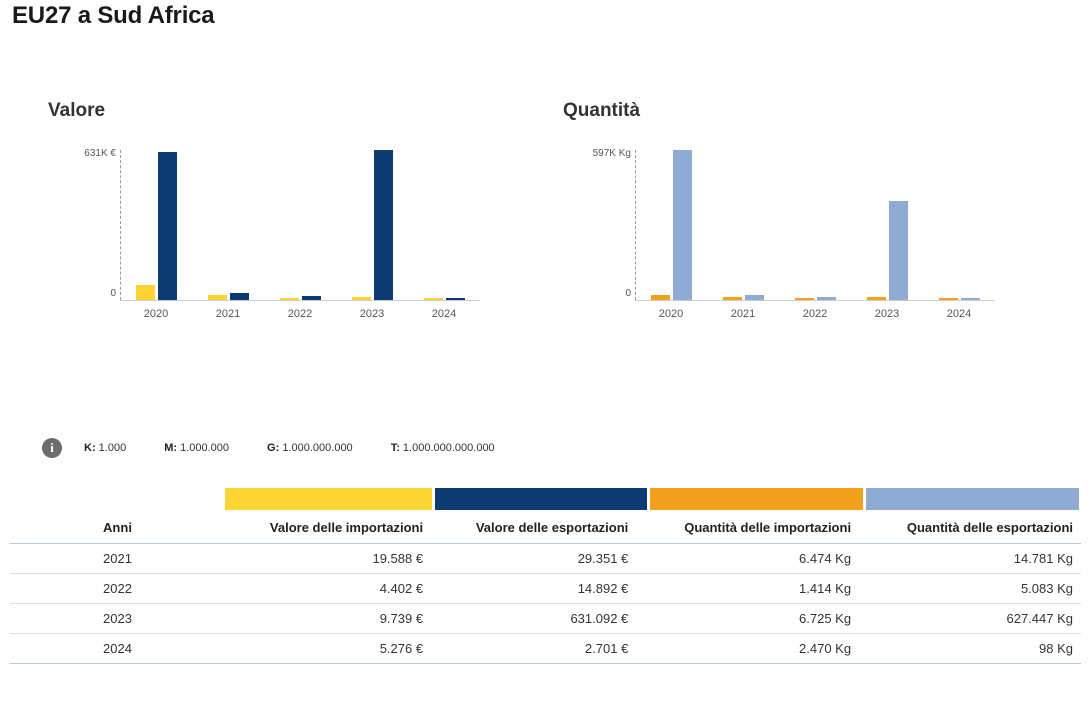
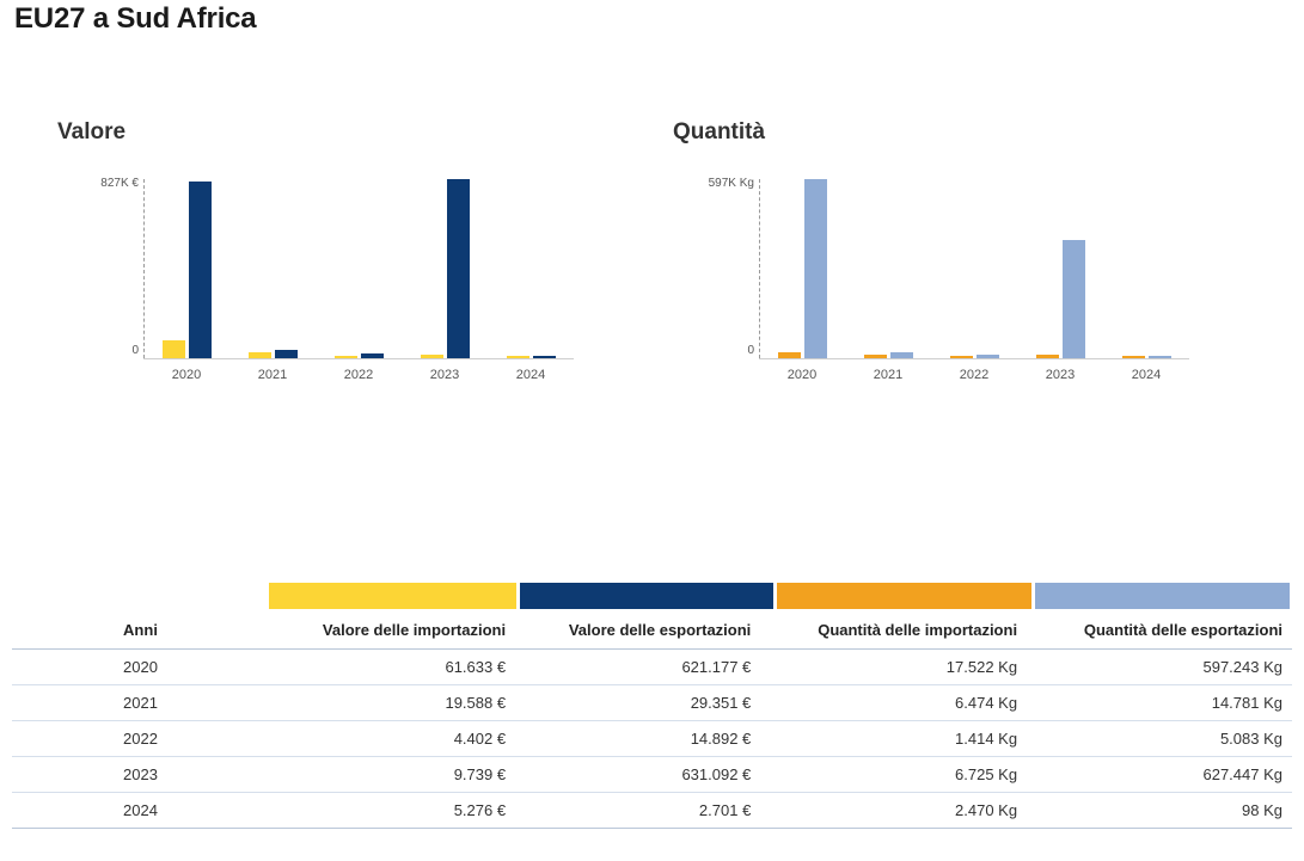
  EU27 a Sud Africa
  Valore
- 631K €
+ 827K €
  0
  2020
  2021
  2022
  2023
  2024
  Quantità
  597K Kg
  0
  2020
  2021
  2022
  2023
  2024
- i
- K: 1.000
- M: 1.000.000
- G: 1.000.000.000
- T: 1.000.000.000.000
  Anni	Valore delle importazioni	Valore delle esportazioni	Quantità delle importazioni	Quantità delle esportazioni
+ 2020	61.633 €	621.177 €	17.522 Kg	597.243 Kg
  2021	19.588 €	29.351 €	6.474 Kg	14.781 Kg
  2022	4.402 €	14.892 €	1.414 Kg	5.083 Kg
  2023	9.739 €	631.092 €	6.725 Kg	627.447 Kg
  2024	5.276 €	2.701 €	2.470 Kg	98 Kg
